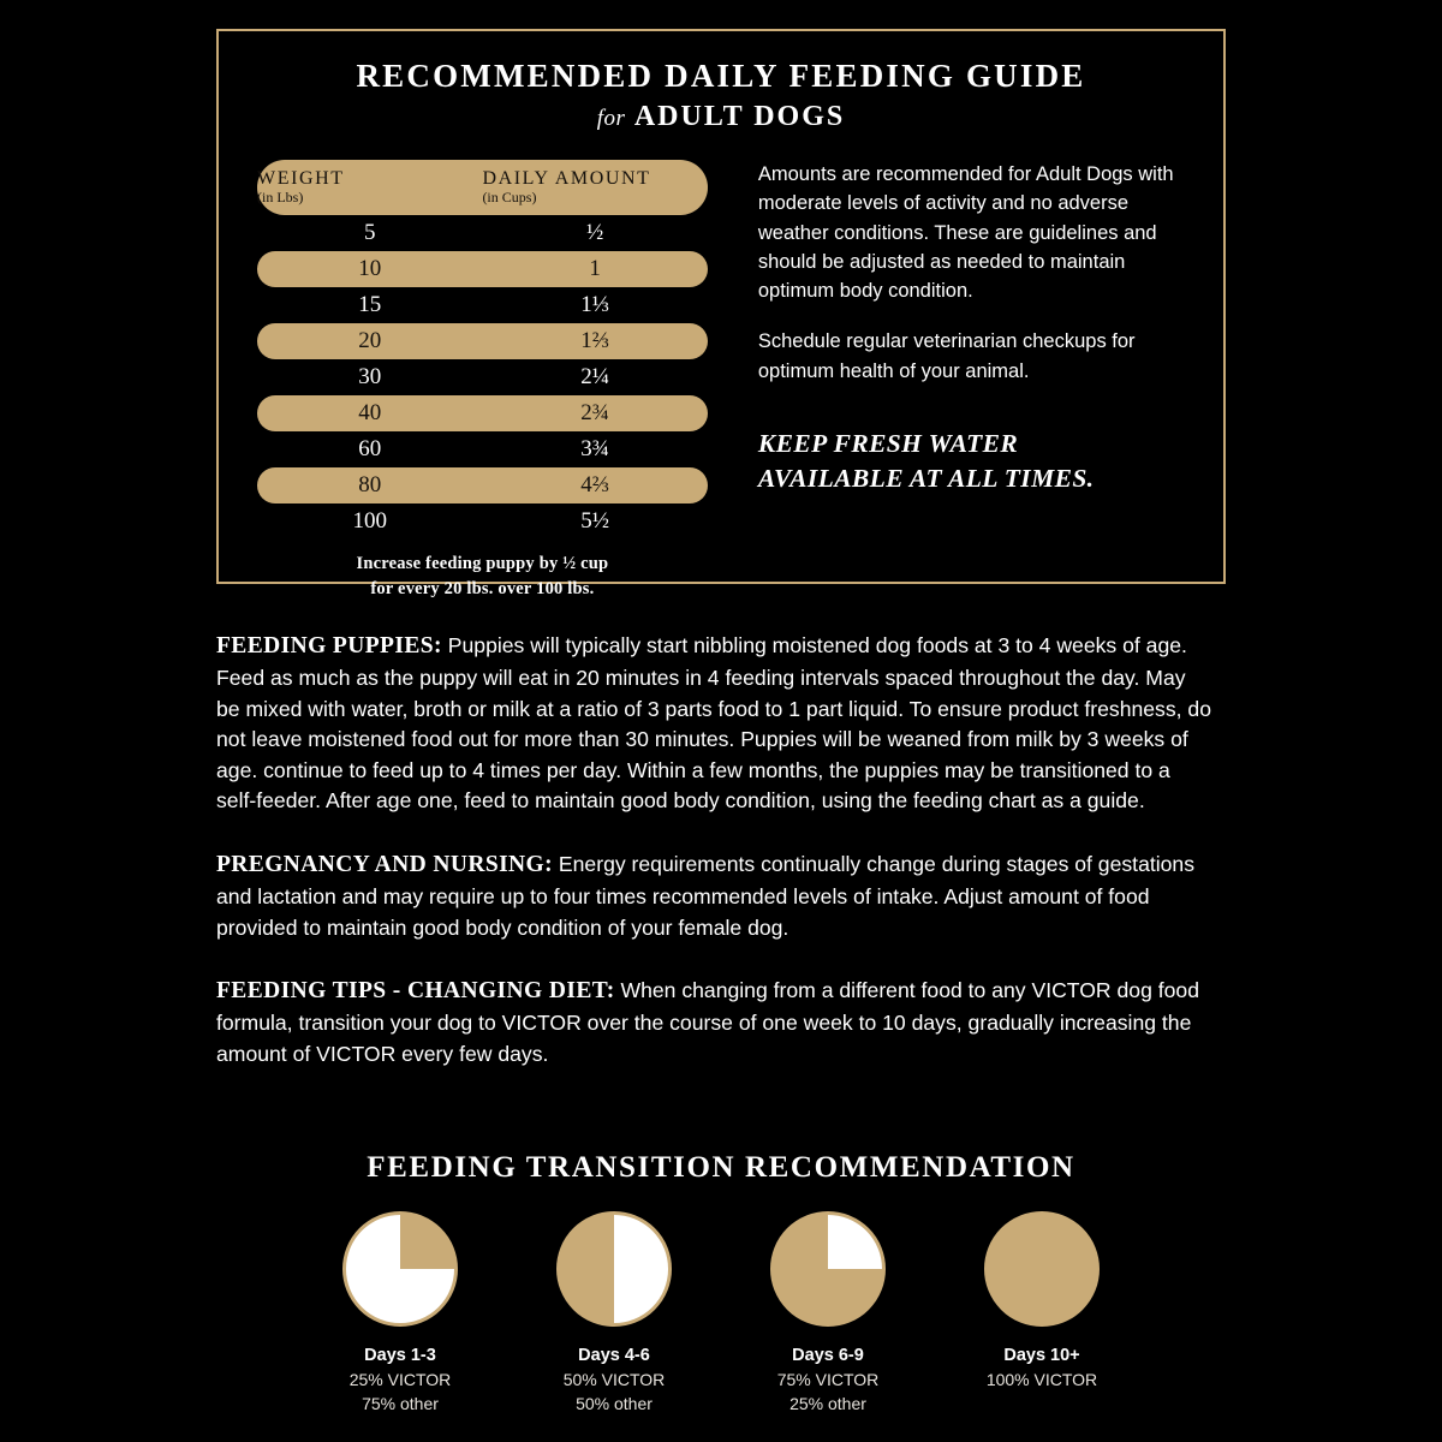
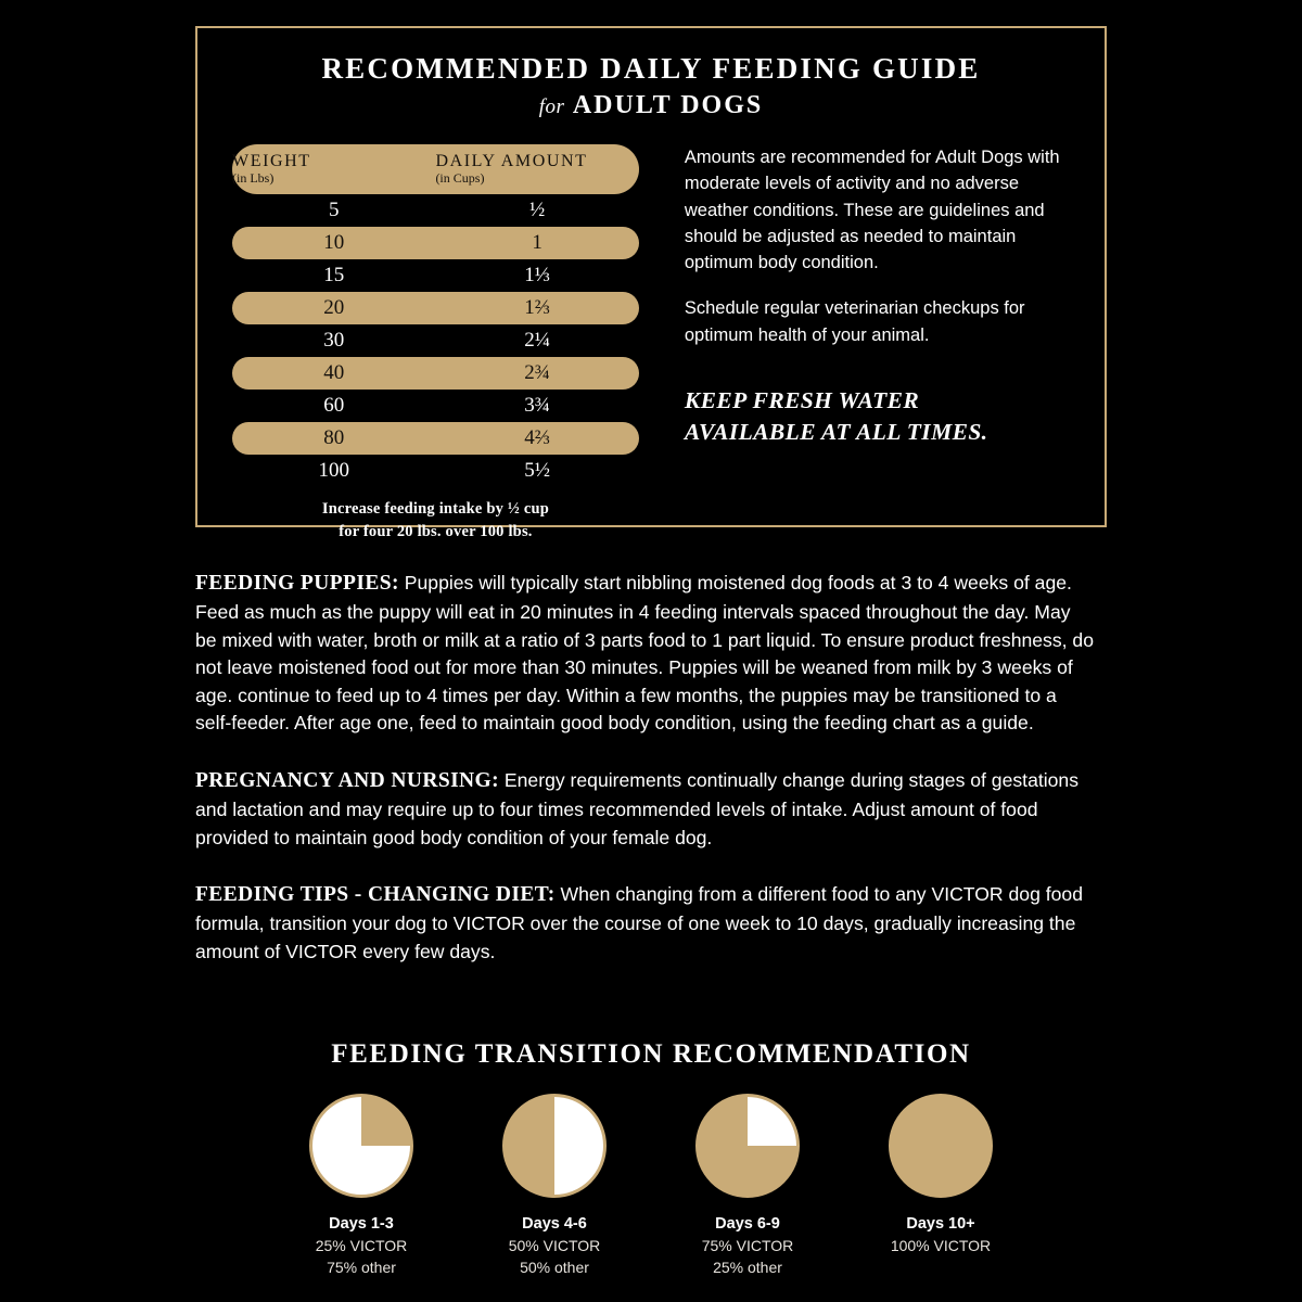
  RECOMMENDED DAILY FEEDING GUIDE
  for ADULT DOGS
  WEIGHT
  (in Lbs)
  DAILY AMOUNT
  (in Cups)
  5
  ½
  10
  1
  15
  1⅓
  20
  1⅔
  30
  2¼
  40
  2¾
  60
  3¾
  80
  4⅔
  100
  5½
- Increase feeding puppy by ½ cup
+ Increase feeding intake by ½ cup
- for every 20 lbs. over 100 lbs.
+ for four 20 lbs. over 100 lbs.
  Amounts are recommended for Adult Dogs with moderate levels of activity and no adverse weather conditions. These are guidelines and should be adjusted as needed to maintain optimum body condition.
  Schedule regular veterinarian checkups for optimum health of your animal.
  KEEP FRESH WATER
  AVAILABLE AT ALL TIMES.
  FEEDING PUPPIES: Puppies will typically start nibbling moistened dog foods at 3 to 4 weeks of age. Feed as much as the puppy will eat in 20 minutes in 4 feeding intervals spaced throughout the day. May be mixed with water, broth or milk at a ratio of 3 parts food to 1 part liquid. To ensure product freshness, do not leave moistened food out for more than 30 minutes. Puppies will be weaned from milk by 3 weeks of age. continue to feed up to 4 times per day. Within a few months, the puppies may be transitioned to a self-feeder. After age one, feed to maintain good body condition, using the feeding chart as a guide.
  PREGNANCY AND NURSING: Energy requirements continually change during stages of gestations and lactation and may require up to four times recommended levels of intake. Adjust amount of food provided to maintain good body condition of your female dog.
  FEEDING TIPS - CHANGING DIET: When changing from a different food to any VICTOR dog food formula, transition your dog to VICTOR over the course of one week to 10 days, gradually increasing the amount of VICTOR every few days.
  FEEDING TRANSITION RECOMMENDATION
  Days 1-3
  25% VICTOR
  75% other
  Days 4-6
  50% VICTOR
  50% other
  Days 6-9
  75% VICTOR
  25% other
  Days 10+
  100% VICTOR
